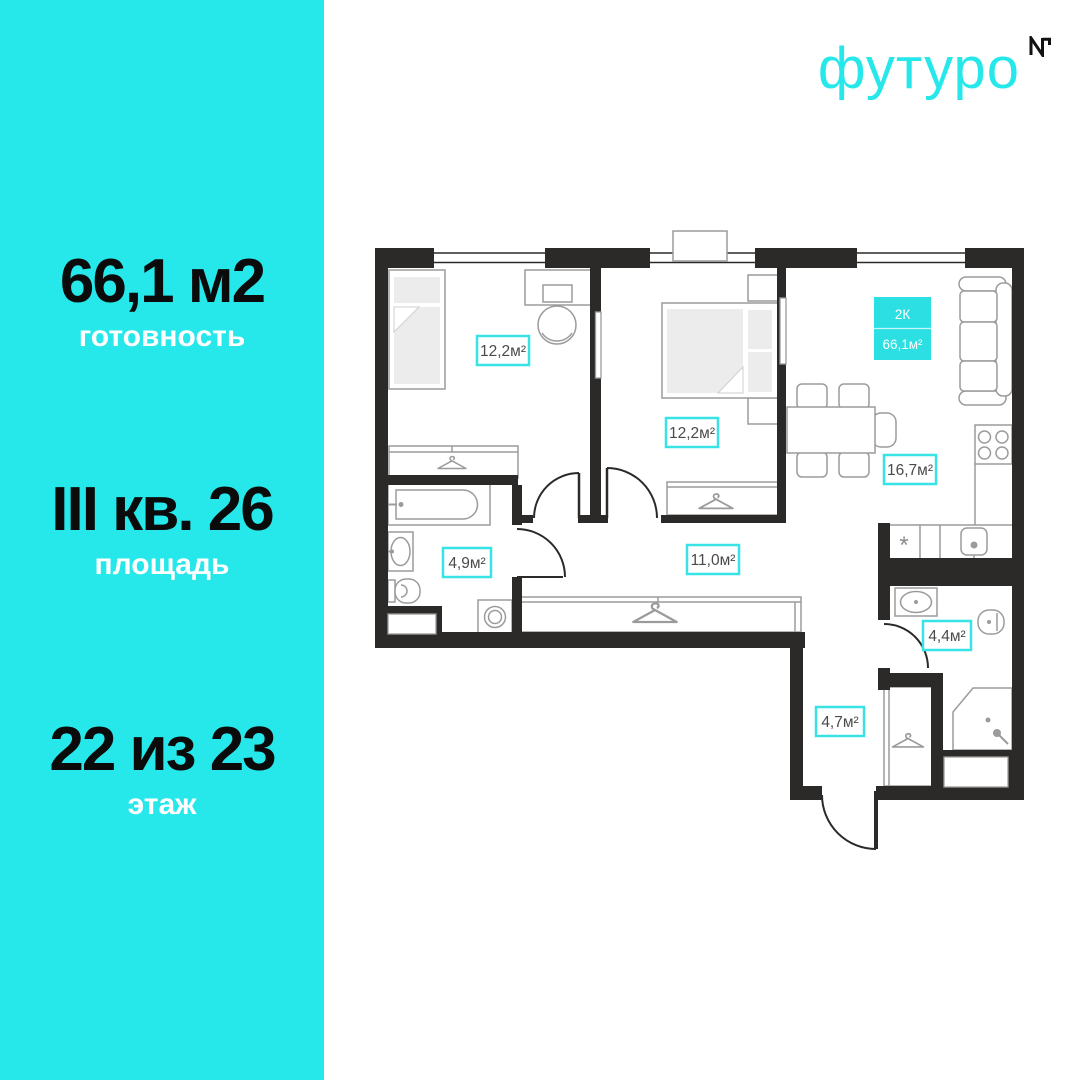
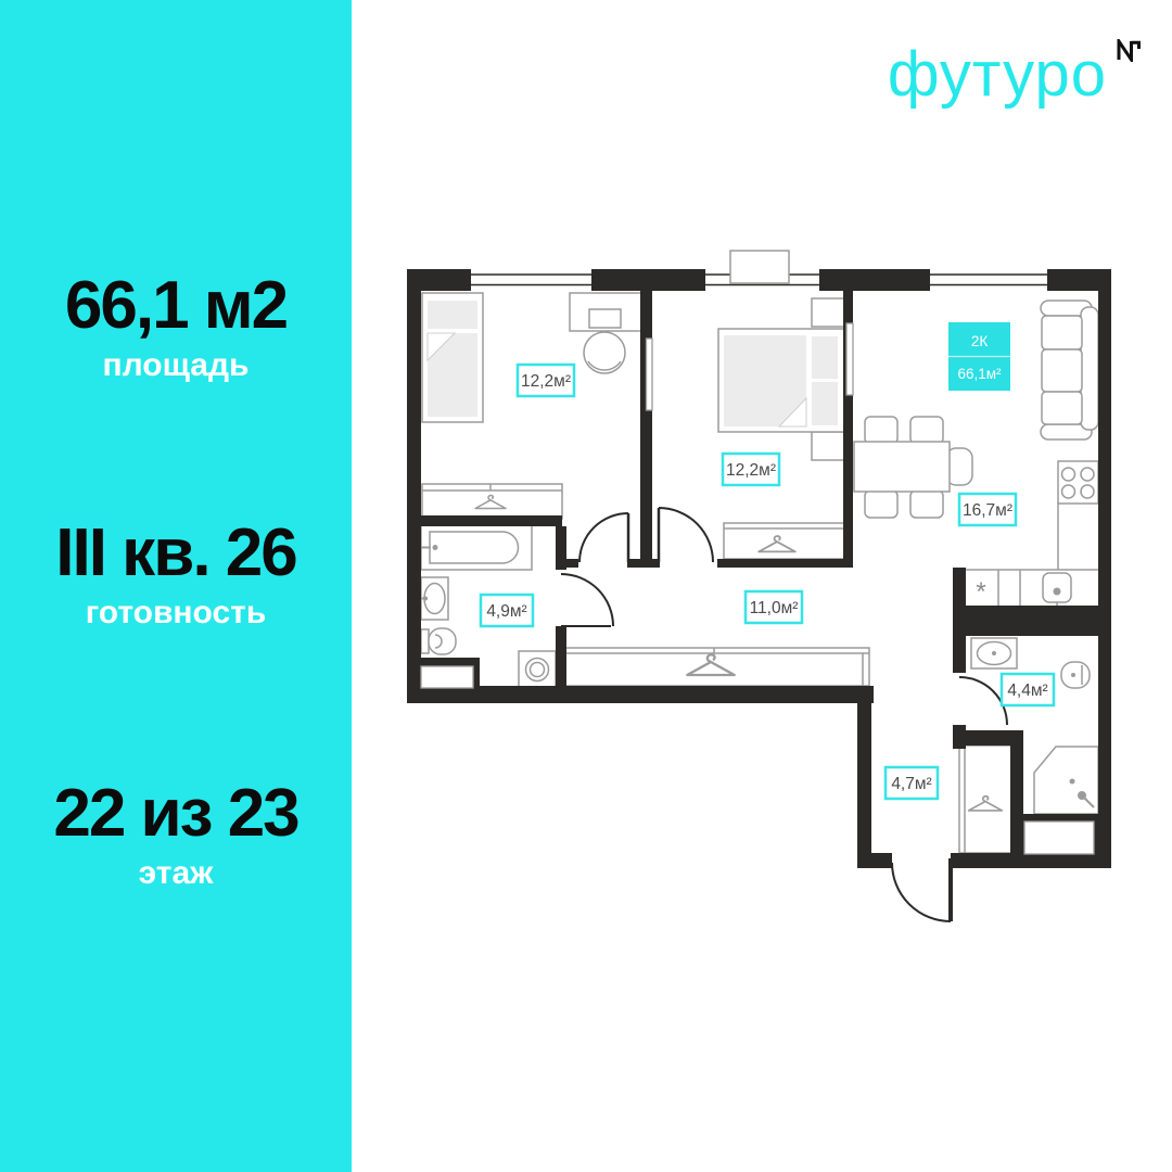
  66,1 м2
- готовность
+ площадь
  III кв. 26
- площадь
+ готовность
  22 из 23
  этаж
  футуро
  12,2м²
  12,2м²
  16,7м²
  11,0м²
  4,9м²
  4,4м²
  4,7м²
  *
  2К
  66,1м²
